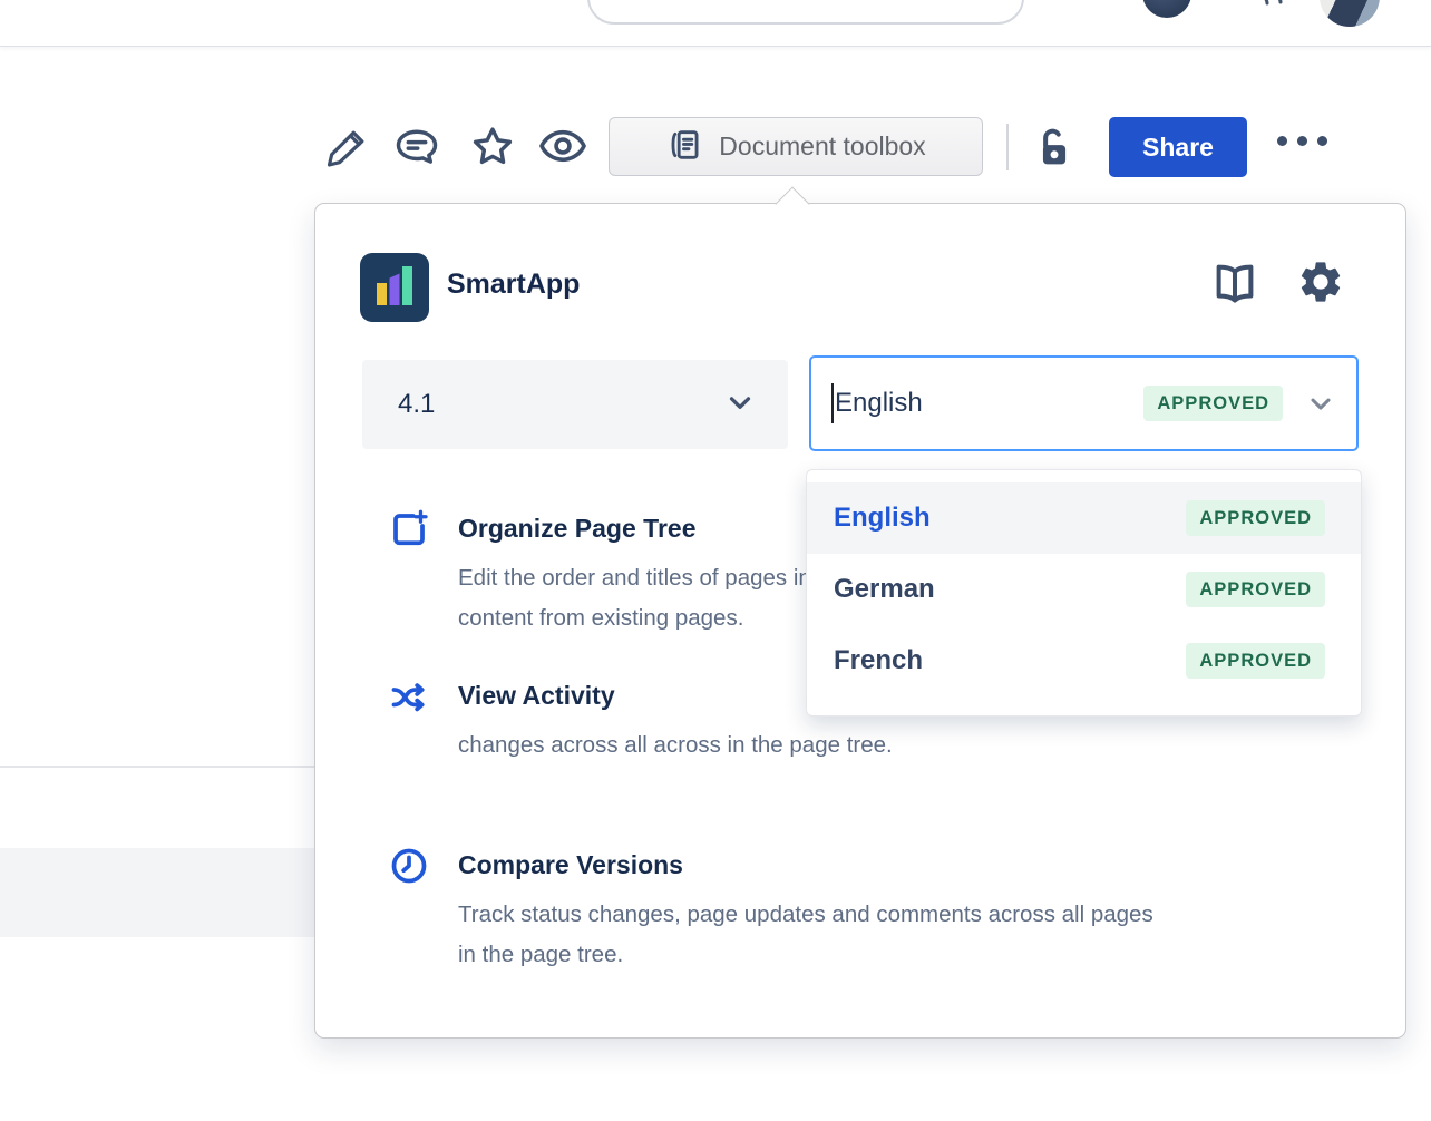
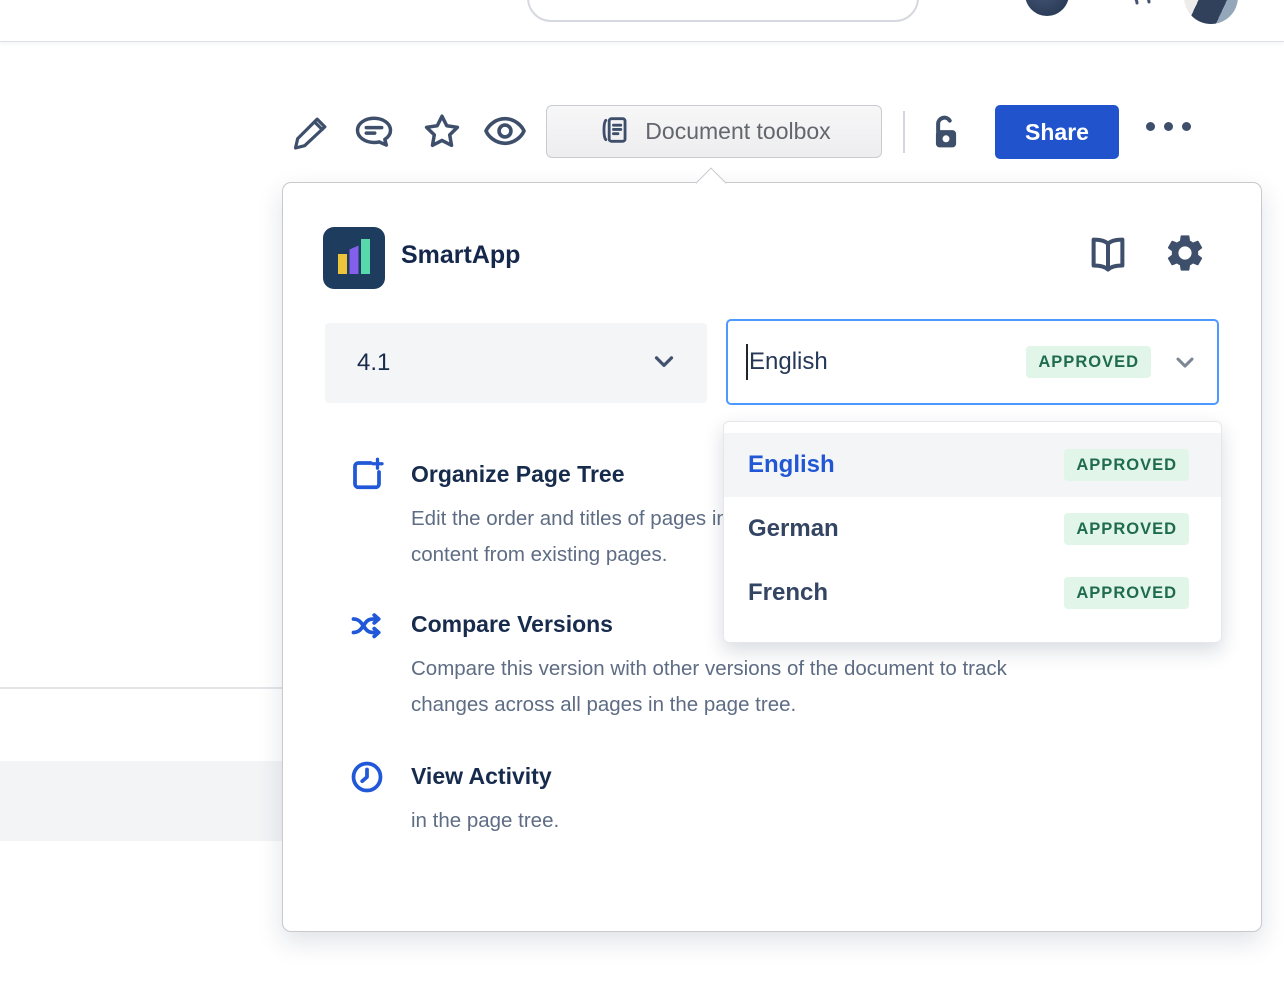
  Document toolbox
  Share
  SmartApp
  4.1
  English
  APPROVED
  Organize Page Tree
  content from existing pages.
- View Activity
+ Compare Versions
+ Compare this version with other versions of the document to track
- changes across all across in the page tree.
+ changes across all pages in the page tree.
- Compare Versions
+ View Activity
- Track status changes, page updates and comments across all pages
  in the page tree.
  English
  APPROVED
  German
  APPROVED
  French
  APPROVED
